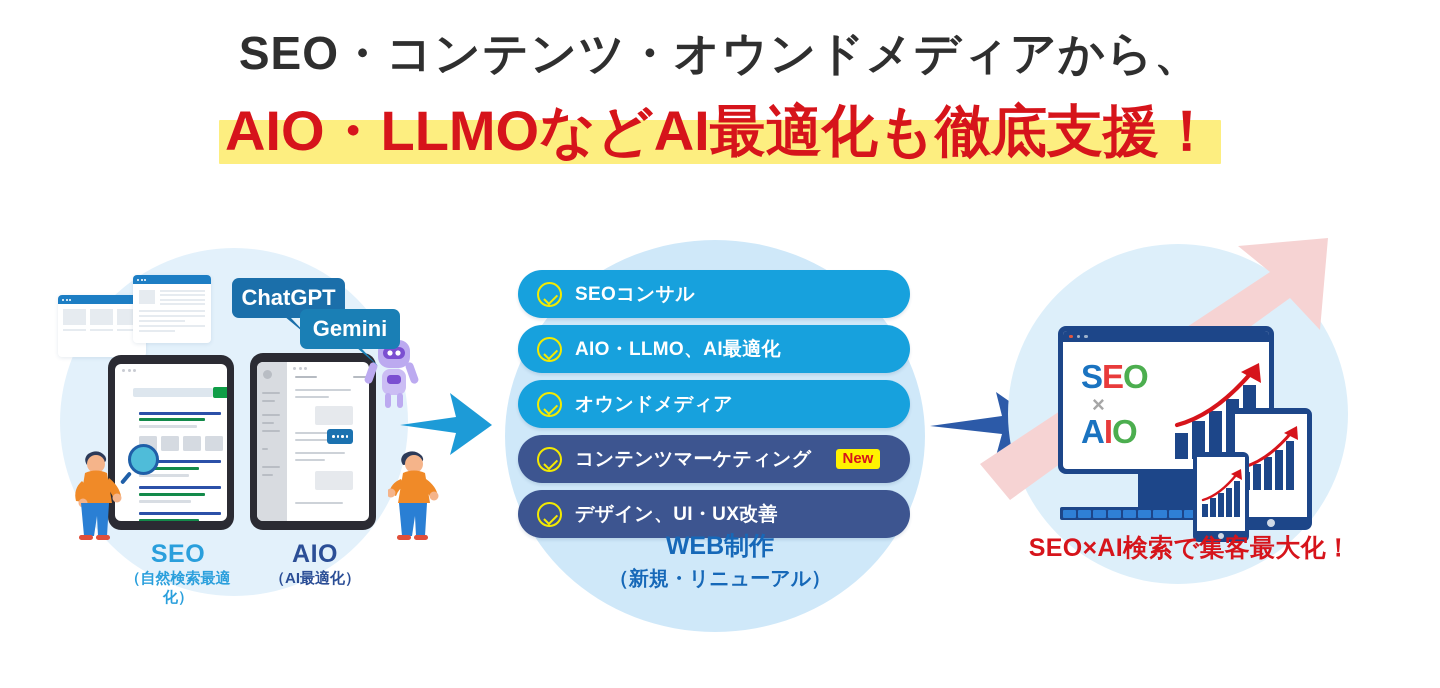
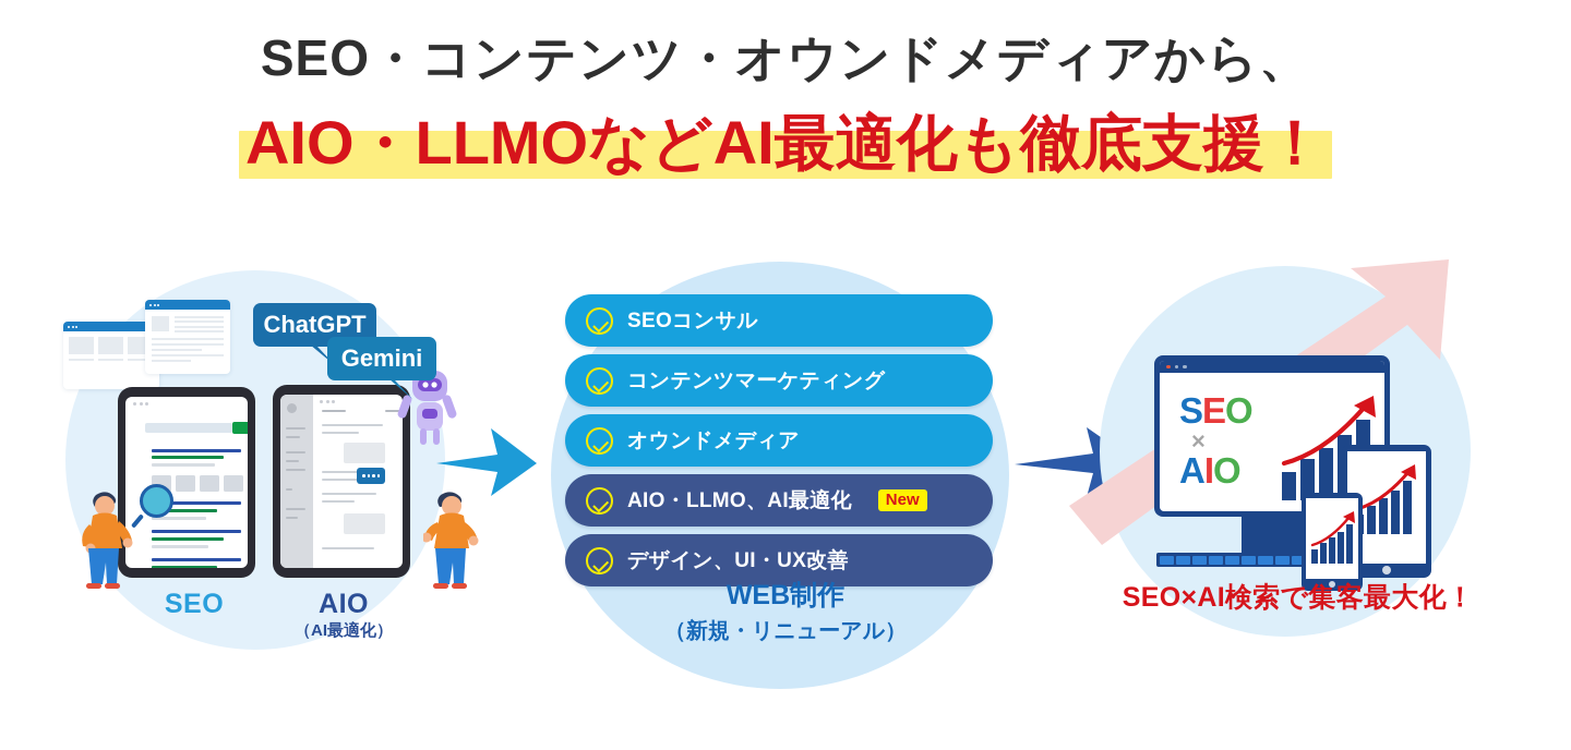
  SEO・コンテンツ・オウンドメディアから、
  AIO・LLMOなどAI最適化も徹底支援！
  ChatGPT
  Gemini
  SEO
- （自然検索最適化）
  AIO
  （AI最適化）
  SEOコンサル
- AIO・LLMO、AI最適化
+ コンテンツマーケティング
  オウンドメディア
- コンテンツマーケティング
+ AIO・LLMO、AI最適化
  New
  デザイン、UI・UX改善
  WEB制作
  （新規・リニューアル）
  SEO
  ×
  AIO
  SEO×AI検索で集客最大化！
